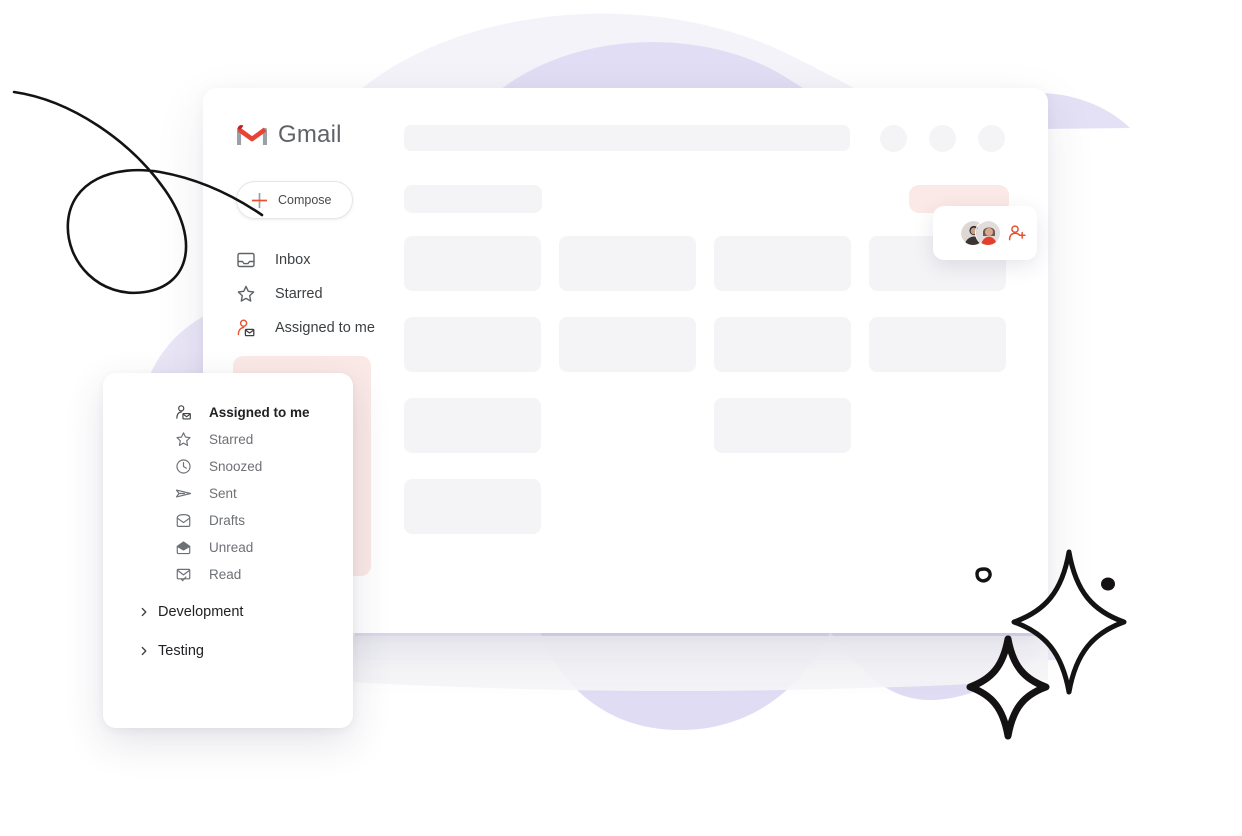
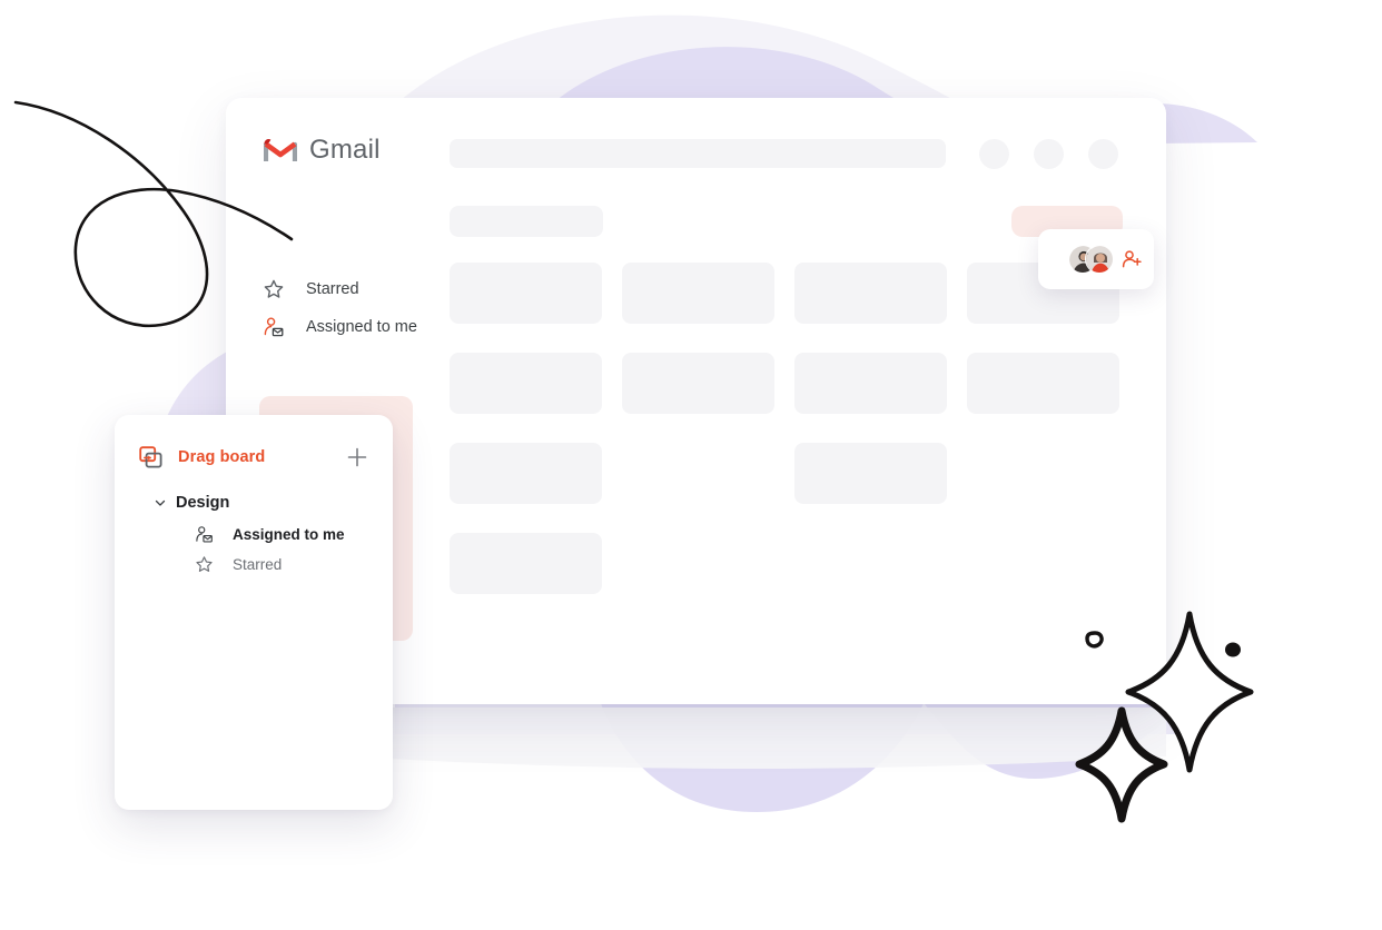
  Gmail
- Compose
- Inbox
  Starred
  Assigned to me
+ Drag board
+ Design
  Assigned to me
  Starred
- Snoozed
- Sent
- Drafts
- Unread
- Read
- Development
- Testing
